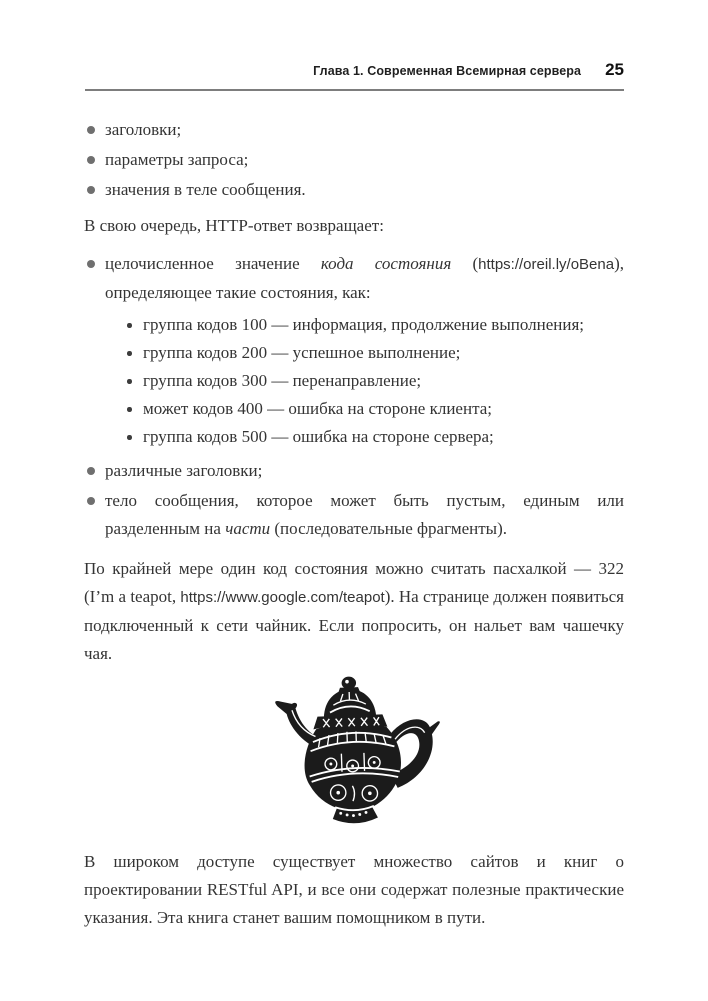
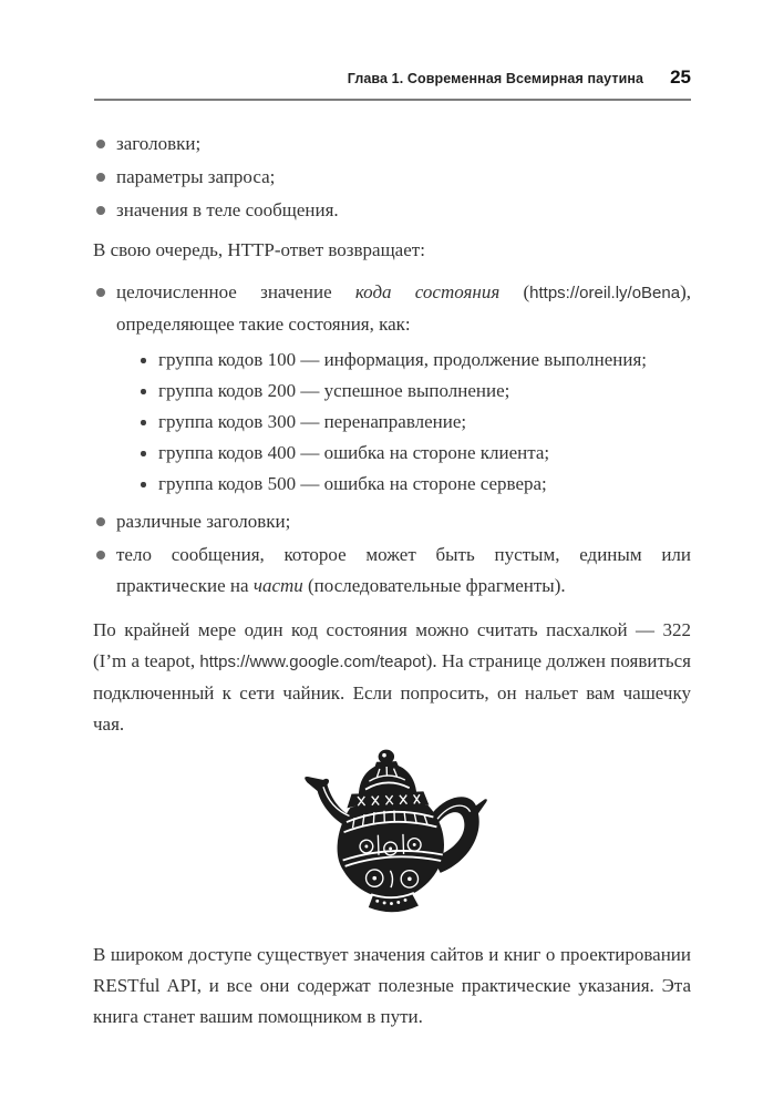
- Глава 1. Современная Всемирная сервера
+ Глава 1. Современная Всемирная паутина
  25
  заголовки;
  параметры запроса;
  значения в теле сообщения.
  В свою очередь, HTTP-ответ возвращает:
  целочисленное значение кода состояния (https://oreil.ly/oBena), определяющее такие состояния, как:
  группа кодов 100 — информация, продолжение выполнения;
  группа кодов 200 — успешное выполнение;
  группа кодов 300 — перенаправление;
- может кодов 400 — ошибка на стороне клиента;
+ группа кодов 400 — ошибка на стороне клиента;
  группа кодов 500 — ошибка на стороне сервера;
  различные заголовки;
- тело сообщения, которое может быть пустым, единым или разделенным на части (последовательные фрагменты).
+ тело сообщения, которое может быть пустым, единым или практические на части (последовательные фрагменты).
  По крайней мере один код состояния можно считать пасхалкой — 322 (I’m a teapot, https://www.google.com/teapot). На странице должен появиться подключенный к сети чайник. Если попросить, он нальет вам чашечку чая.
- В широком доступе существует множество сайтов и книг о проектировании RESTful API, и все они содержат полезные практические указания. Эта книга станет вашим помощником в пути.
+ В широком доступе существует значения сайтов и книг о проектировании RESTful API, и все они содержат полезные практические указания. Эта книга станет вашим помощником в пути.
